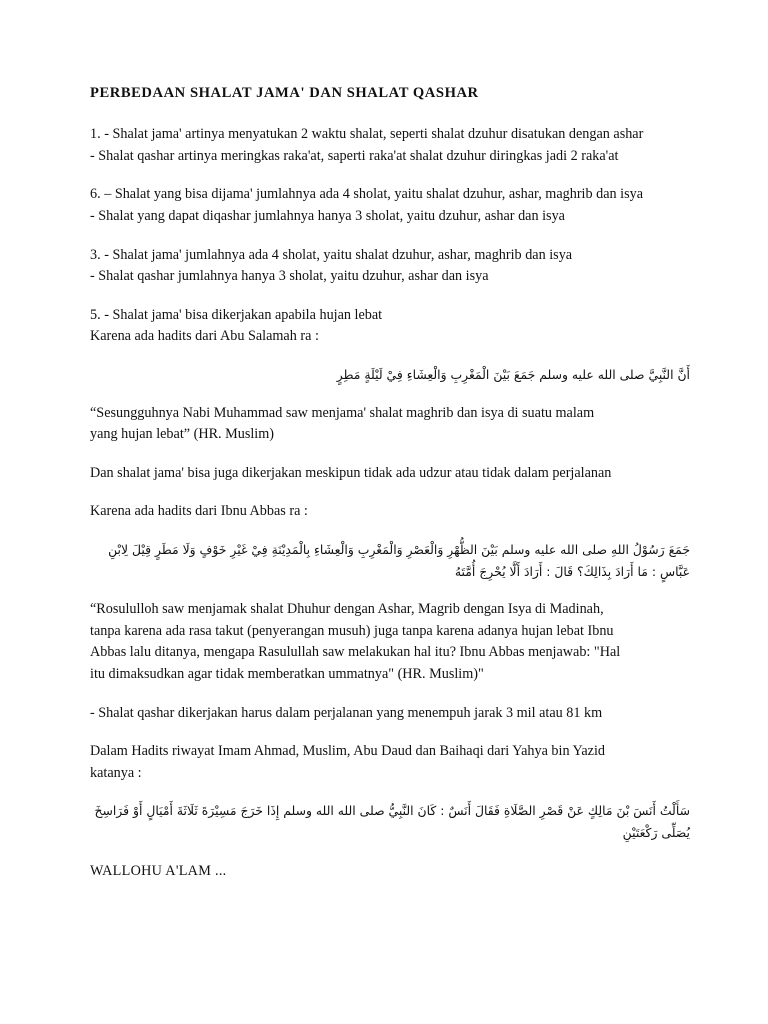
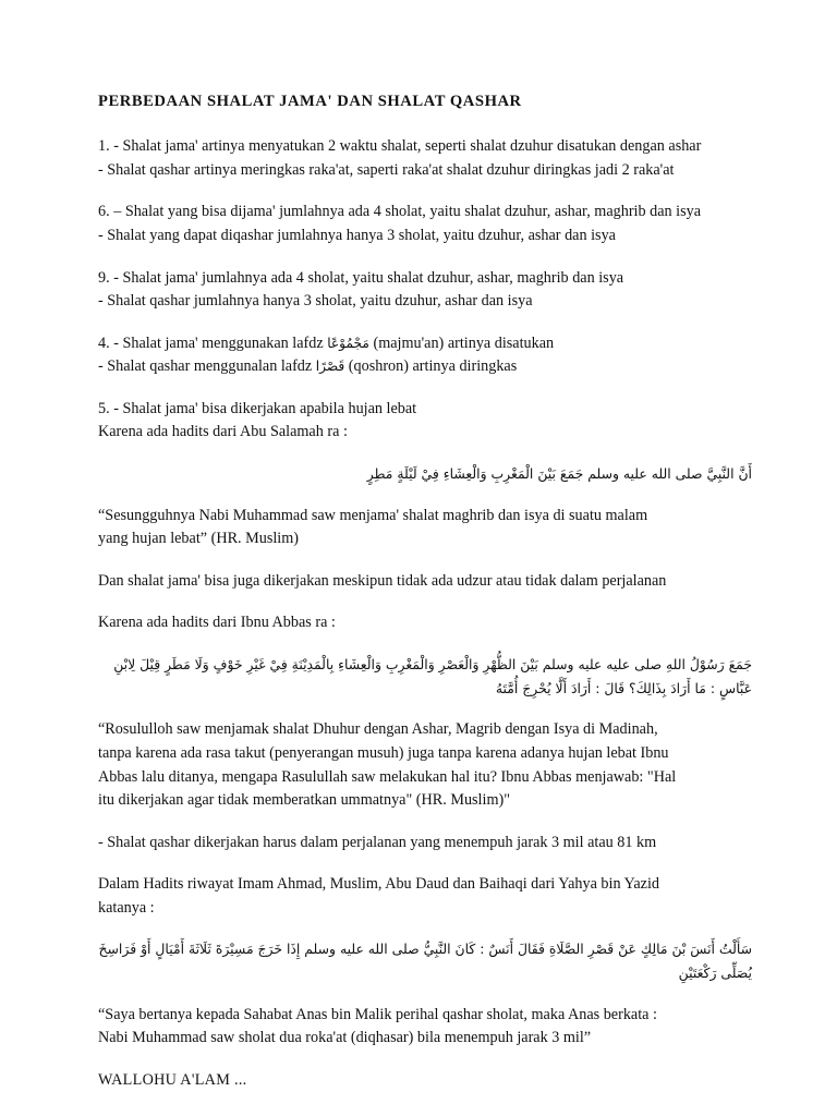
  PERBEDAAN SHALAT JAMA' DAN SHALAT QASHAR
  1. - Shalat jama' artinya menyatukan 2 waktu shalat, seperti shalat dzuhur disatukan dengan ashar
  - Shalat qashar artinya meringkas raka'at, saperti raka'at shalat dzuhur diringkas jadi 2 raka'at
  6. – Shalat yang bisa dijama' jumlahnya ada 4 sholat, yaitu shalat dzuhur, ashar, maghrib dan isya
  - Shalat yang dapat diqashar jumlahnya hanya 3 sholat, yaitu dzuhur, ashar dan isya
- 3. - Shalat jama' jumlahnya ada 4 sholat, yaitu shalat dzuhur, ashar, maghrib dan isya
+ 9. - Shalat jama' jumlahnya ada 4 sholat, yaitu shalat dzuhur, ashar, maghrib dan isya
  - Shalat qashar jumlahnya hanya 3 sholat, yaitu dzuhur, ashar dan isya
+ 4. - Shalat jama' menggunakan lafdz مَجْمُوْعًا (majmu'an) artinya disatukan
+ - Shalat qashar menggunalan lafdz قَصْرًا (qoshron) artinya diringkas
  5. - Shalat jama' bisa dikerjakan apabila hujan lebat
  Karena ada hadits dari Abu Salamah ra :
  أَنَّ النَّبِيَّ صلى الله عليه وسلم جَمَعَ بَيْنَ الْمَغْرِبِ وَالْعِشَاءِ فِيْ لَيْلَةٍ مَطِرٍ
  “Sesungguhnya Nabi Muhammad saw menjama' shalat maghrib dan isya di suatu malam
  yang hujan lebat” (HR. Muslim)
  Dan shalat jama' bisa juga dikerjakan meskipun tidak ada udzur atau tidak dalam perjalanan
  Karena ada hadits dari Ibnu Abbas ra :
- جَمَعَ رَسُوْلُ اللهِ صلى الله عليه وسلم بَيْنَ الظُّهْرِ وَالْعَصْرِ وَالْمَغْرِبِ وَالْعِشَاءِ بِالْمَدِيْنَةِ فِيْ غَيْرِ خَوْفٍ وَلَا مَطَرٍ قِيْلَ لِابْنِ
+ جَمَعَ رَسُوْلُ اللهِ صلى عليه عليه وسلم بَيْنَ الظُّهْرِ وَالْعَصْرِ وَالْمَغْرِبِ وَالْعِشَاءِ بِالْمَدِيْنَةِ فِيْ غَيْرِ خَوْفٍ وَلَا مَطَرٍ قِيْلَ لِابْنِ
  عَبَّاسٍ : مَا أَرَادَ بِذَالِكَ؟ قَالَ : أَرَادَ أَلَّا يُحْرِجَ أُمَّتَهُ
  “Rosululloh saw menjamak shalat Dhuhur dengan Ashar, Magrib dengan Isya di Madinah,
  tanpa karena ada rasa takut (penyerangan musuh) juga tanpa karena adanya hujan lebat Ibnu
  Abbas lalu ditanya, mengapa Rasulullah saw melakukan hal itu? Ibnu Abbas menjawab: "Hal
- itu dimaksudkan agar tidak memberatkan ummatnya" (HR. Muslim)"
+ itu dikerjakan agar tidak memberatkan ummatnya" (HR. Muslim)"
  - Shalat qashar dikerjakan harus dalam perjalanan yang menempuh jarak 3 mil atau 81 km
  Dalam Hadits riwayat Imam Ahmad, Muslim, Abu Daud dan Baihaqi dari Yahya bin Yazid
  katanya :
- سَأَلْتُ أَنَسَ بْنَ مَالِكٍ عَنْ قَصْرِ الصَّلَاةِ فَقَالَ أَنَسٌ : كَانَ النَّبِيُّ صلى الله الله وسلم إِذَا خَرَجَ مَسِيْرَةَ ثَلَاثَةَ أَمْيَالٍ أَوْ فَرَاسِخَ
+ سَأَلْتُ أَنَسَ بْنَ مَالِكٍ عَنْ قَصْرِ الصَّلَاةِ فَقَالَ أَنَسٌ : كَانَ النَّبِيُّ صلى الله عليه وسلم إِذَا خَرَجَ مَسِيْرَةَ ثَلَاثَةَ أَمْيَالٍ أَوْ فَرَاسِخَ
  يُصَلِّى رَكْعَتَيْنِ
+ “Saya bertanya kepada Sahabat Anas bin Malik perihal qashar sholat, maka Anas berkata :
+ Nabi Muhammad saw sholat dua roka'at (diqhasar) bila menempuh jarak 3 mil”
  WALLOHU A'LAM ...
